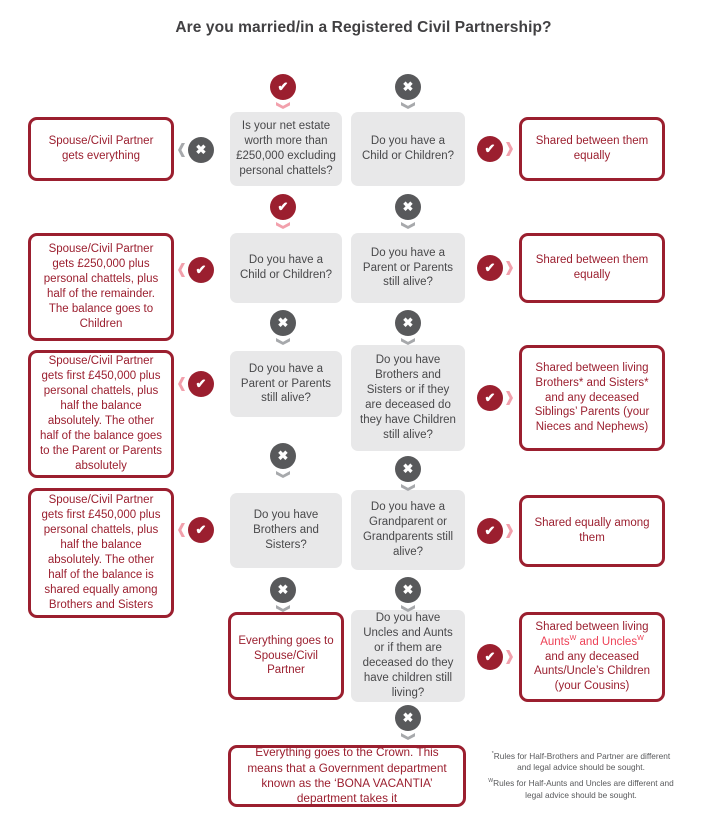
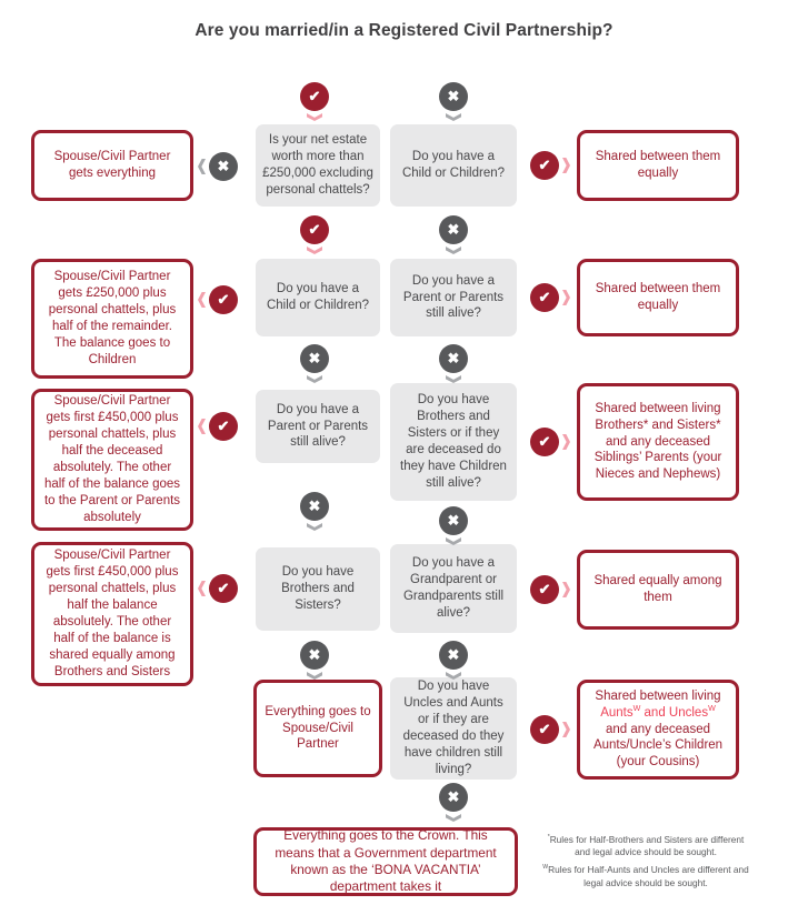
  Are you married/in a Registered Civil Partnership?
  Spouse/Civil Partner gets everything
  Spouse/Civil Partner gets £250,000 plus personal chattels, plus half of the remainder. The balance goes to Children
- Spouse/Civil Partner gets first £450,000 plus personal chattels, plus half the balance absolutely. The other half of the balance goes to the Parent or Parents absolutely
+ Spouse/Civil Partner gets first £450,000 plus personal chattels, plus half the deceased absolutely. The other half of the balance goes to the Parent or Parents absolutely
  Spouse/Civil Partner gets first £450,000 plus personal chattels, plus half the balance absolutely. The other half of the balance is shared equally among Brothers and Sisters
  Is your net estate worth more than £250,000 excluding personal chattels?
  Do you have a Child or Children?
  Do you have a Parent or Parents still alive?
  Do you have Brothers and Sisters?
  Everything goes to Spouse/Civil Partner
  Do you have a Child or Children?
  Do you have a Parent or Parents still alive?
  Do you have Brothers and Sisters or if they are deceased do they have Children still alive?
  Do you have a Grandparent or Grandparents still alive?
- Do you have Uncles and Aunts or if them are deceased do they have children still living?
+ Do you have Uncles and Aunts or if they are deceased do they have children still living?
  Shared between them equally
  Shared between them equally
  Shared between living Brothers* and Sisters* and any deceased Siblings’ Parents (your Nieces and Nephews)
  Shared equally among them
  Shared between living
  AuntsW and UnclesW
  and any deceased Aunts/Uncle’s Children (your Cousins)
  Everything goes to the Crown. This means that a Government department known as the ‘BONA VACANTIA’ department takes it
  ✔
  ✖
  ✖
  ✔
  ✔
  ✖
  ✔
  ✔
  ✖
  ✖
  ✔
  ✔
  ✖
  ✖
  ✔
  ✔
  ✖
  ✖
  ✔
  ✖
- Rules for Half-Brothers and Partner are different and legal advice should be sought.
+ Rules for Half-Brothers and Sisters are different and legal advice should be sought.
  Rules for Half-Aunts and Uncles are different and legal advice should be sought.
